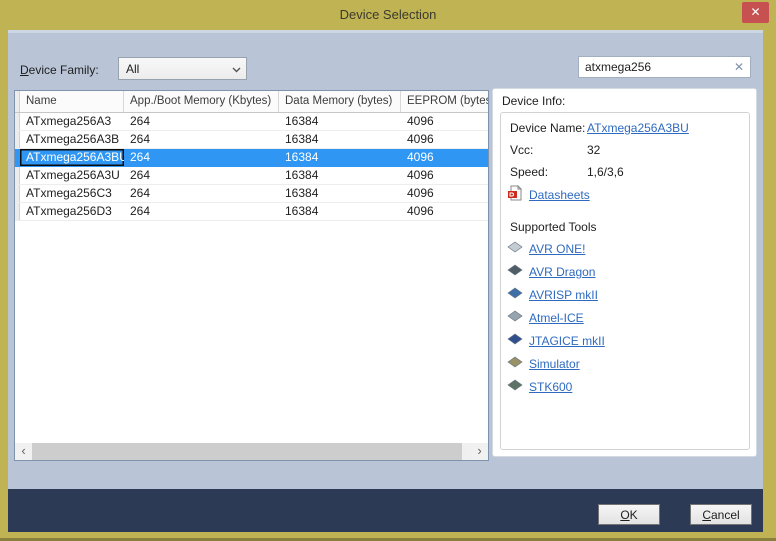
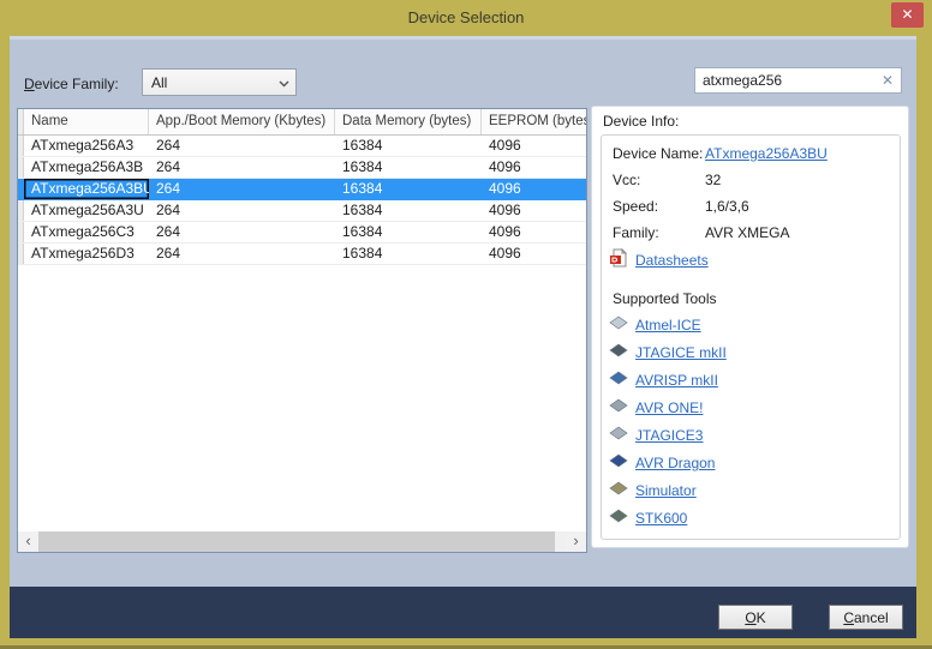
  Device Selection
  ✕
  Device Family:
  All
  atxmega256
  ✕
  Name
  App./Boot Memory (Kbytes)
  Data Memory (bytes)
  EEPROM (byte
  ATxmega256A3
  264
  16384
  4096
  ATxmega256A3B
  264
  16384
  4096
  ATxmega256A3BU
  264
  16384
  4096
  ATxmega256A3U
  264
  16384
  4096
  ATxmega256C3
  264
  16384
  4096
  ATxmega256D3
  264
  16384
  4096
  ‹
  ›
  Device Info:
  Device Name:
  ATxmega256A3BU
  Vcc:
  32
  Speed:
  1,6/3,6
+ Family:
+ AVR XMEGA
  Datasheets
  Supported Tools
- AVR ONE!
+ Atmel-ICE
- AVR Dragon
+ JTAGICE mkII
  AVRISP mkII
- Atmel-ICE
+ AVR ONE!
+ JTAGICE3
- JTAGICE mkII
+ AVR Dragon
  Simulator
  STK600
  OK
  Cancel
